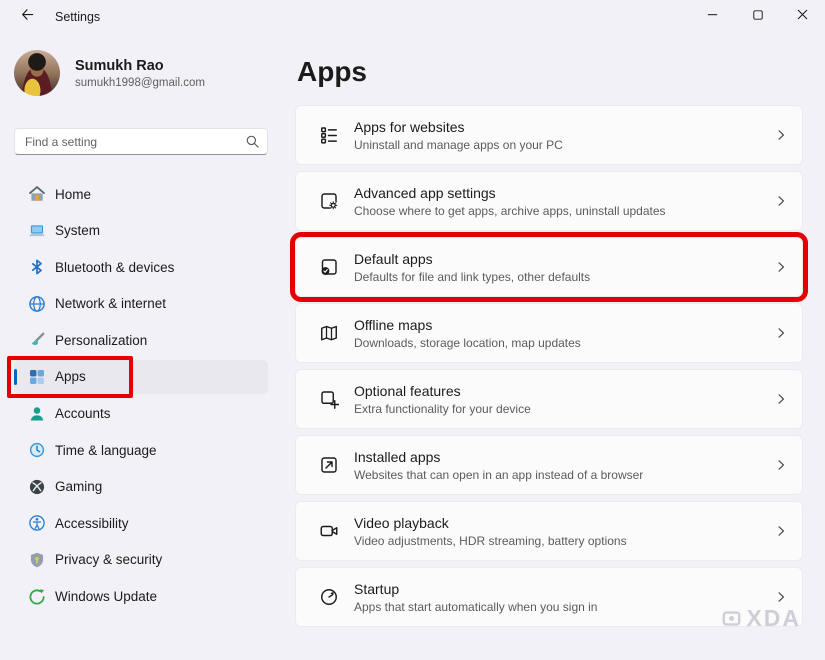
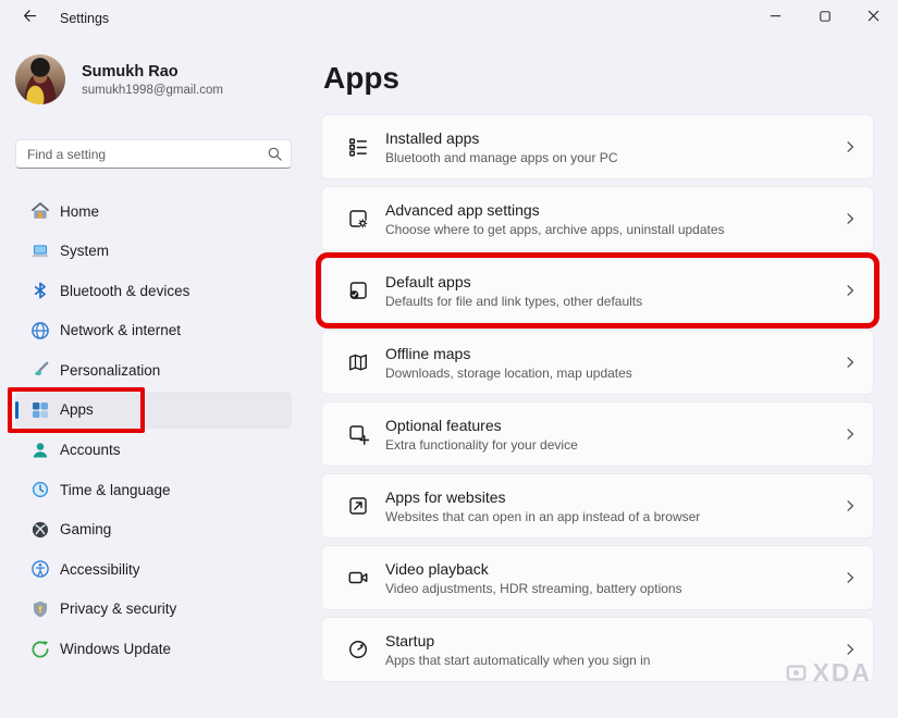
  Settings
  Sumukh Rao
  sumukh1998@gmail.com
  Find a setting
  Home
  System
  Bluetooth & devices
  Network & internet
  Personalization
  Apps
  Accounts
  Time & language
  Gaming
  Accessibility
  Privacy & security
  Windows Update
  Apps
- Apps for websites
+ Installed apps
- Uninstall and manage apps on your PC
+ Bluetooth and manage apps on your PC
  Advanced app settings
  Choose where to get apps, archive apps, uninstall updates
  Default apps
  Defaults for file and link types, other defaults
  Offline maps
  Downloads, storage location, map updates
  Optional features
  Extra functionality for your device
- Installed apps
+ Apps for websites
  Websites that can open in an app instead of a browser
  Video playback
  Video adjustments, HDR streaming, battery options
  Startup
  Apps that start automatically when you sign in
  XDA
